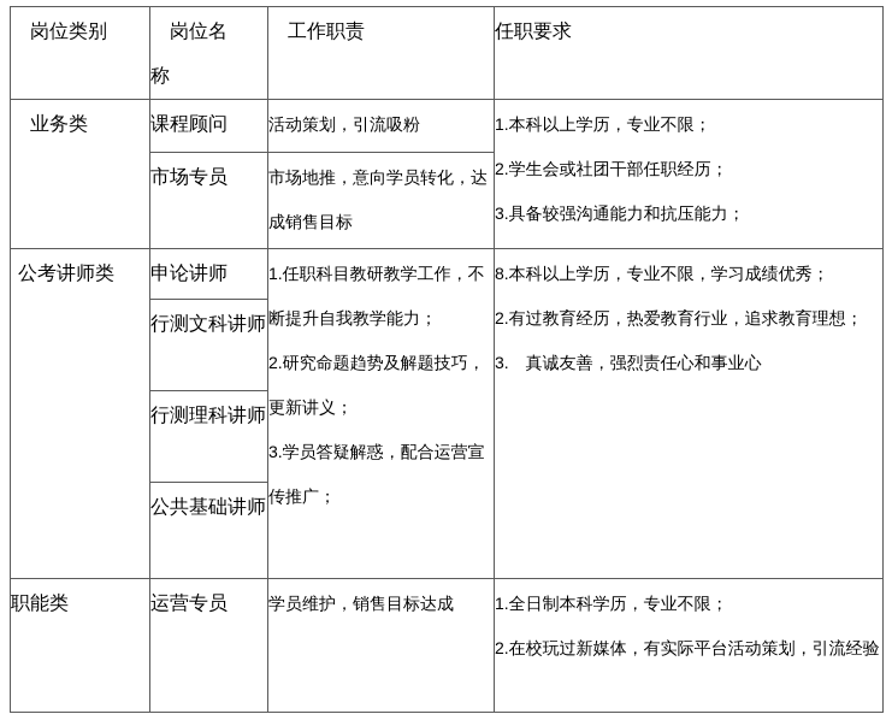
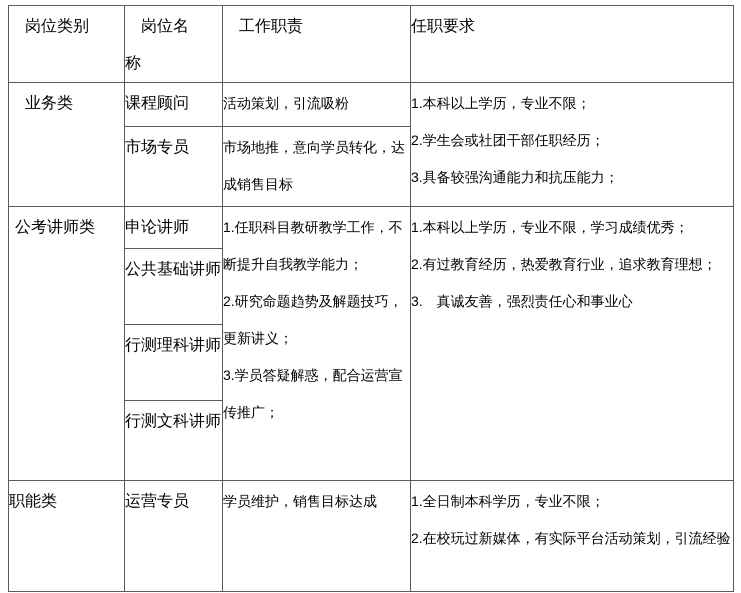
  岗位类别	岗位名称	工作职责	任职要求
  业务类	课程顾问	活动策划，引流吸粉	1.本科以上学历，专业不限； 2.学生会或社团干部任职经历； 3.具备较强沟通能力和抗压能力；
  市场专员	市场地推，意向学员转化，达成销售目标
- 公考讲师类	申论讲师	1.任职科目教研教学工作，不断提升自我教学能力； 2.研究命题趋势及解题技巧，更新讲义； 3.学员答疑解惑，配合运营宣传推广；	8.本科以上学历，专业不限，学习成绩优秀； 2.有过教育经历，热爱教育行业，追求教育理想； 3. 真诚友善，强烈责任心和事业心
+ 公考讲师类	申论讲师	1.任职科目教研教学工作，不断提升自我教学能力； 2.研究命题趋势及解题技巧，更新讲义； 3.学员答疑解惑，配合运营宣传推广；	1.本科以上学历，专业不限，学习成绩优秀； 2.有过教育经历，热爱教育行业，追求教育理想； 3. 真诚友善，强烈责任心和事业心
- 行测文科讲师
+ 公共基础讲师
  行测理科讲师
- 公共基础讲师
+ 行测文科讲师
  职能类	运营专员	学员维护，销售目标达成	1.全日制本科学历，专业不限； 2.在校玩过新媒体，有实际平台活动策划，引流经验
